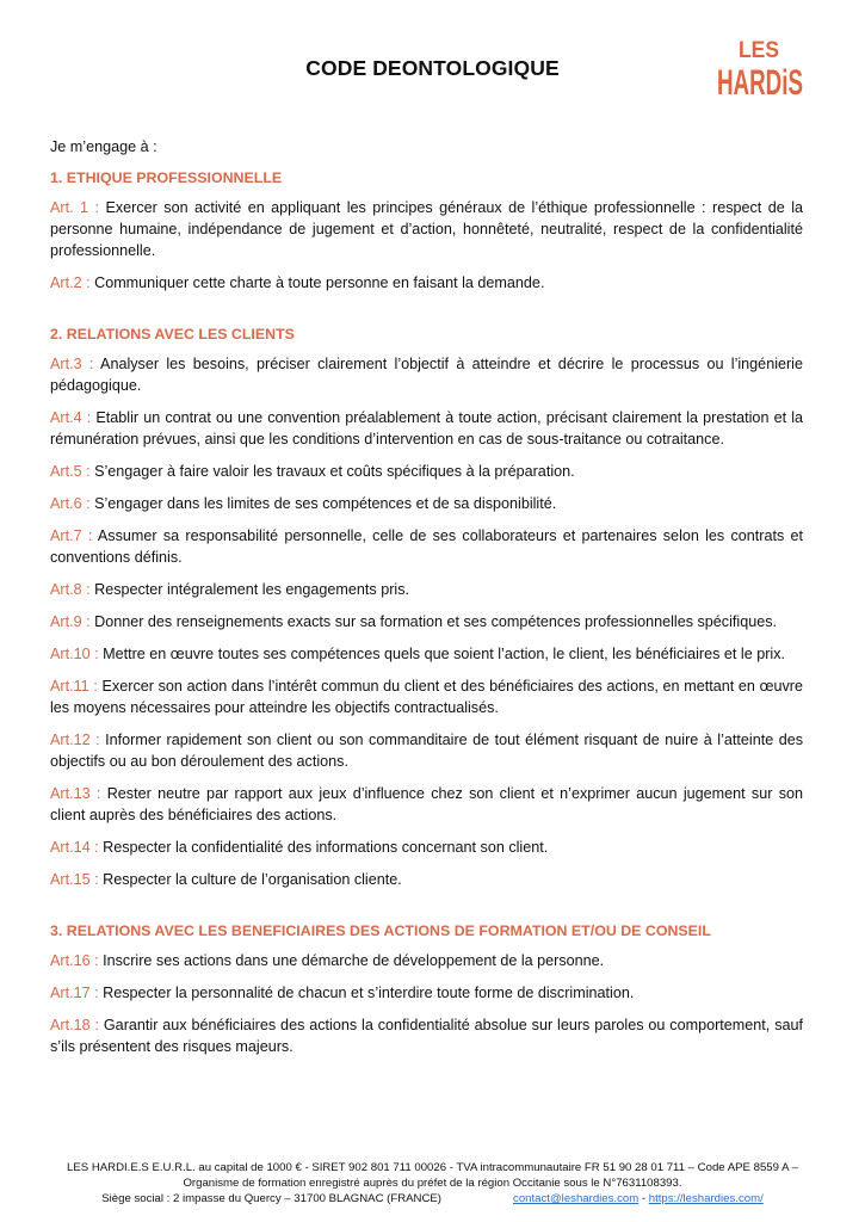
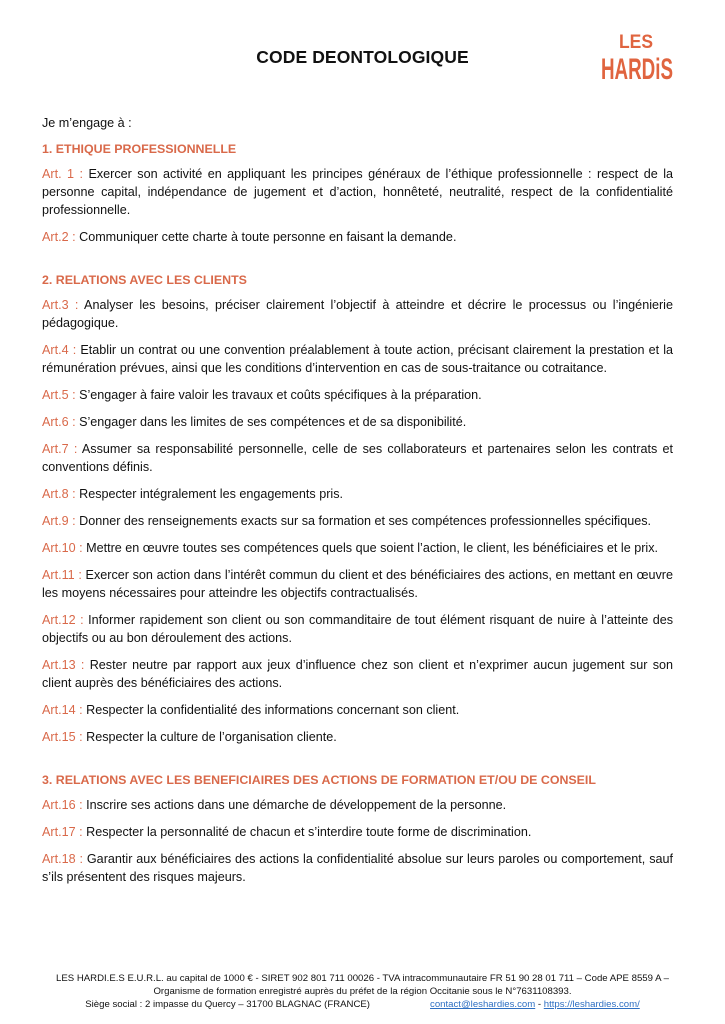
  LES
  HARDiS
  CODE DEONTOLOGIQUE
  Je m’engage à :
  1. ETHIQUE PROFESSIONNELLE
- Art. 1 : Exercer son activité en appliquant les principes généraux de l’éthique professionnelle : respect de la personne humaine, indépendance de jugement et d’action, honnêteté, neutralité, respect de la confidentialité professionnelle.
+ Art. 1 : Exercer son activité en appliquant les principes généraux de l’éthique professionnelle : respect de la personne capital, indépendance de jugement et d’action, honnêteté, neutralité, respect de la confidentialité professionnelle.
  Art.2 : Communiquer cette charte à toute personne en faisant la demande.
  2. RELATIONS AVEC LES CLIENTS
  Art.3 : Analyser les besoins, préciser clairement l’objectif à atteindre et décrire le processus ou l’ingénierie pédagogique.
  Art.4 : Etablir un contrat ou une convention préalablement à toute action, précisant clairement la prestation et la rémunération prévues, ainsi que les conditions d’intervention en cas de sous-traitance ou cotraitance.
  Art.5 : S’engager à faire valoir les travaux et coûts spécifiques à la préparation.
  Art.6 : S’engager dans les limites de ses compétences et de sa disponibilité.
  Art.7 : Assumer sa responsabilité personnelle, celle de ses collaborateurs et partenaires selon les contrats et conventions définis.
  Art.8 : Respecter intégralement les engagements pris.
  Art.9 : Donner des renseignements exacts sur sa formation et ses compétences professionnelles spécifiques.
  Art.10 : Mettre en œuvre toutes ses compétences quels que soient l’action, le client, les bénéficiaires et le prix.
  Art.11 : Exercer son action dans l’intérêt commun du client et des bénéficiaires des actions, en mettant en œuvre les moyens nécessaires pour atteindre les objectifs contractualisés.
  Art.12 : Informer rapidement son client ou son commanditaire de tout élément risquant de nuire à l’atteinte des objectifs ou au bon déroulement des actions.
  Art.13 : Rester neutre par rapport aux jeux d’influence chez son client et n’exprimer aucun jugement sur son client auprès des bénéficiaires des actions.
  Art.14 : Respecter la confidentialité des informations concernant son client.
  Art.15 : Respecter la culture de l’organisation cliente.
  3. RELATIONS AVEC LES BENEFICIAIRES DES ACTIONS DE FORMATION ET/OU DE CONSEIL
  Art.16 : Inscrire ses actions dans une démarche de développement de la personne.
  Art.17 : Respecter la personnalité de chacun et s’interdire toute forme de discrimination.
  Art.18 : Garantir aux bénéficiaires des actions la confidentialité absolue sur leurs paroles ou comportement, sauf s’ils présentent des risques majeurs.
  LES HARDI.E.S E.U.R.L. au capital de 1000 € - SIRET 902 801 711 00026 - TVA intracommunautaire FR 51 90 28 01 711 – Code APE 8559 A –
  Organisme de formation enregistré auprès du préfet de la région Occitanie sous le N°7631108393.
  Siège social : 2 impasse du Quercy – 31700 BLAGNAC (FRANCE) contact@leshardies.com - https://leshardies.com/
